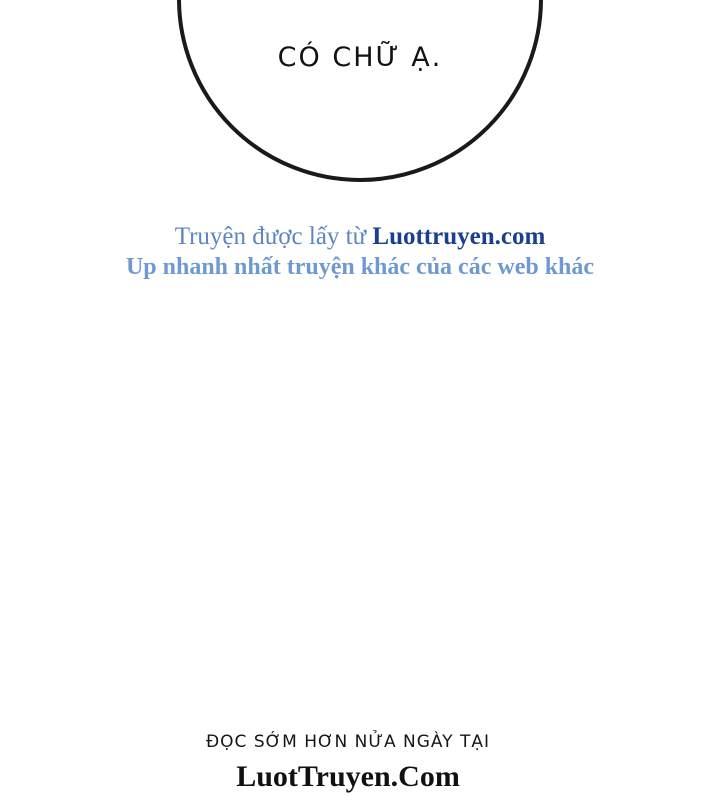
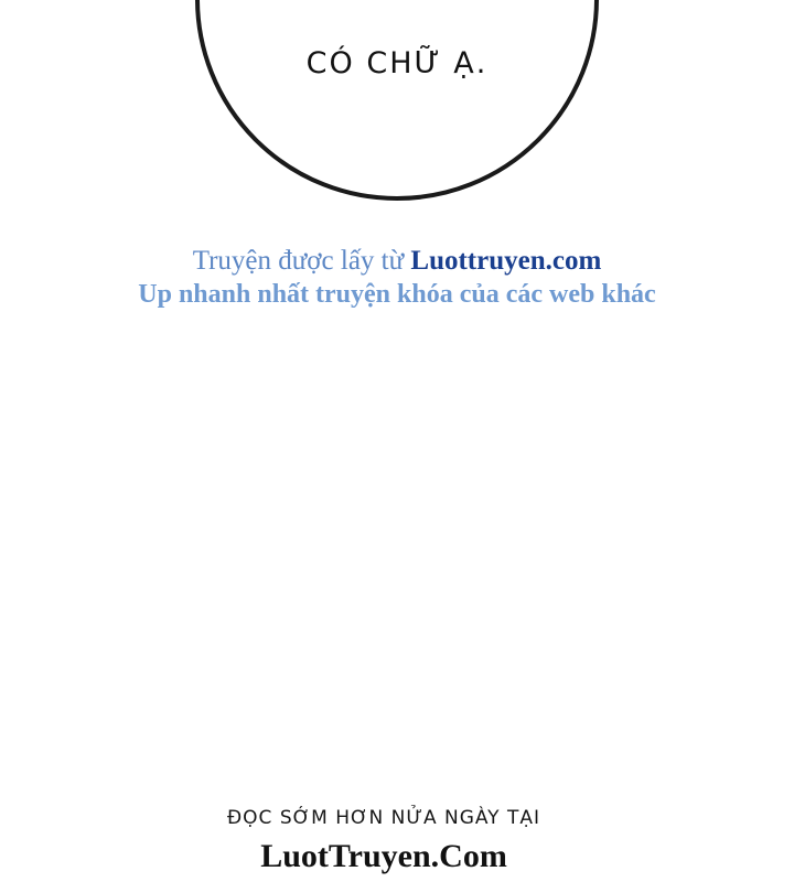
  CÓ CHỮ Ạ.
  Truyện được lấy từ Luottruyen.com
- Up nhanh nhất truyện khác của các web khác
+ Up nhanh nhất truyện khóa của các web khác
  ĐỌC SỚM HƠN NỬA NGÀY TẠI
  LuotTruyen.Com
